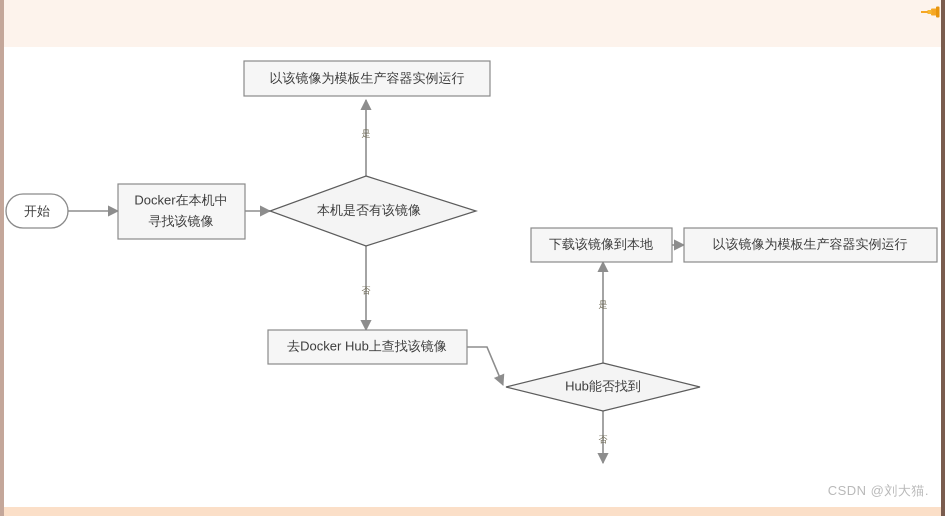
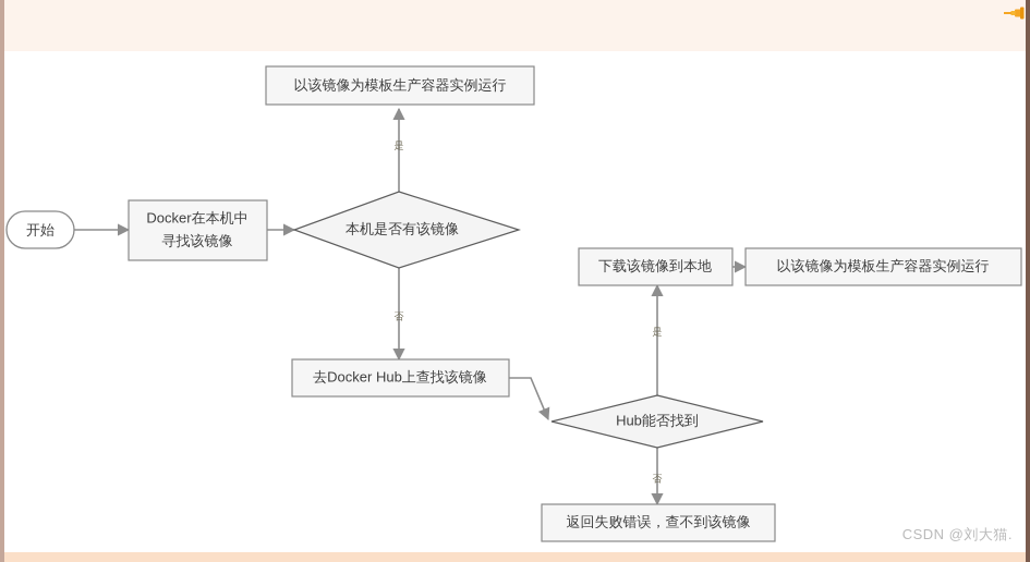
  是
  否
  是
  否
  开始
  Docker在本机中
  寻找该镜像
  本机是否有该镜像
  以该镜像为模板生产容器实例运行
  去Docker Hub上查找该镜像
  Hub能否找到
  下载该镜像到本地
  以该镜像为模板生产容器实例运行
+ 返回失败错误，查不到该镜像
  CSDN @刘大猫.
